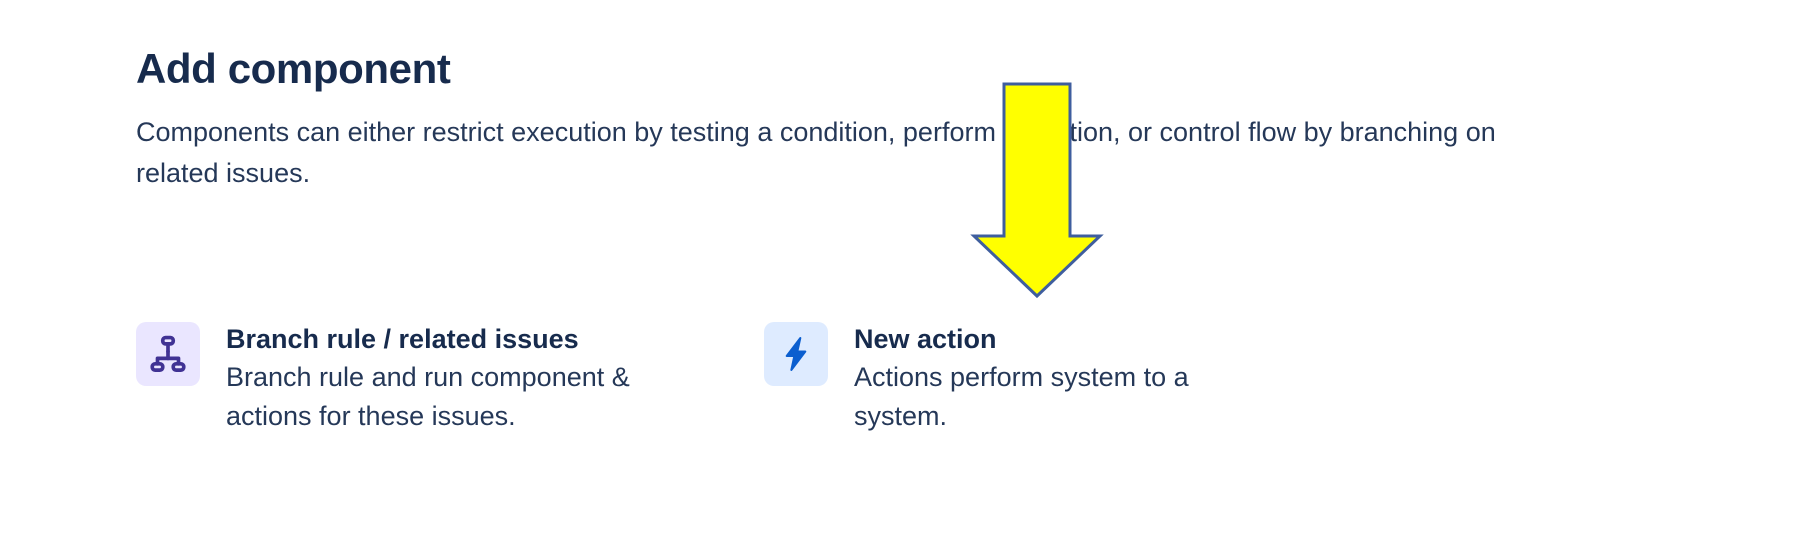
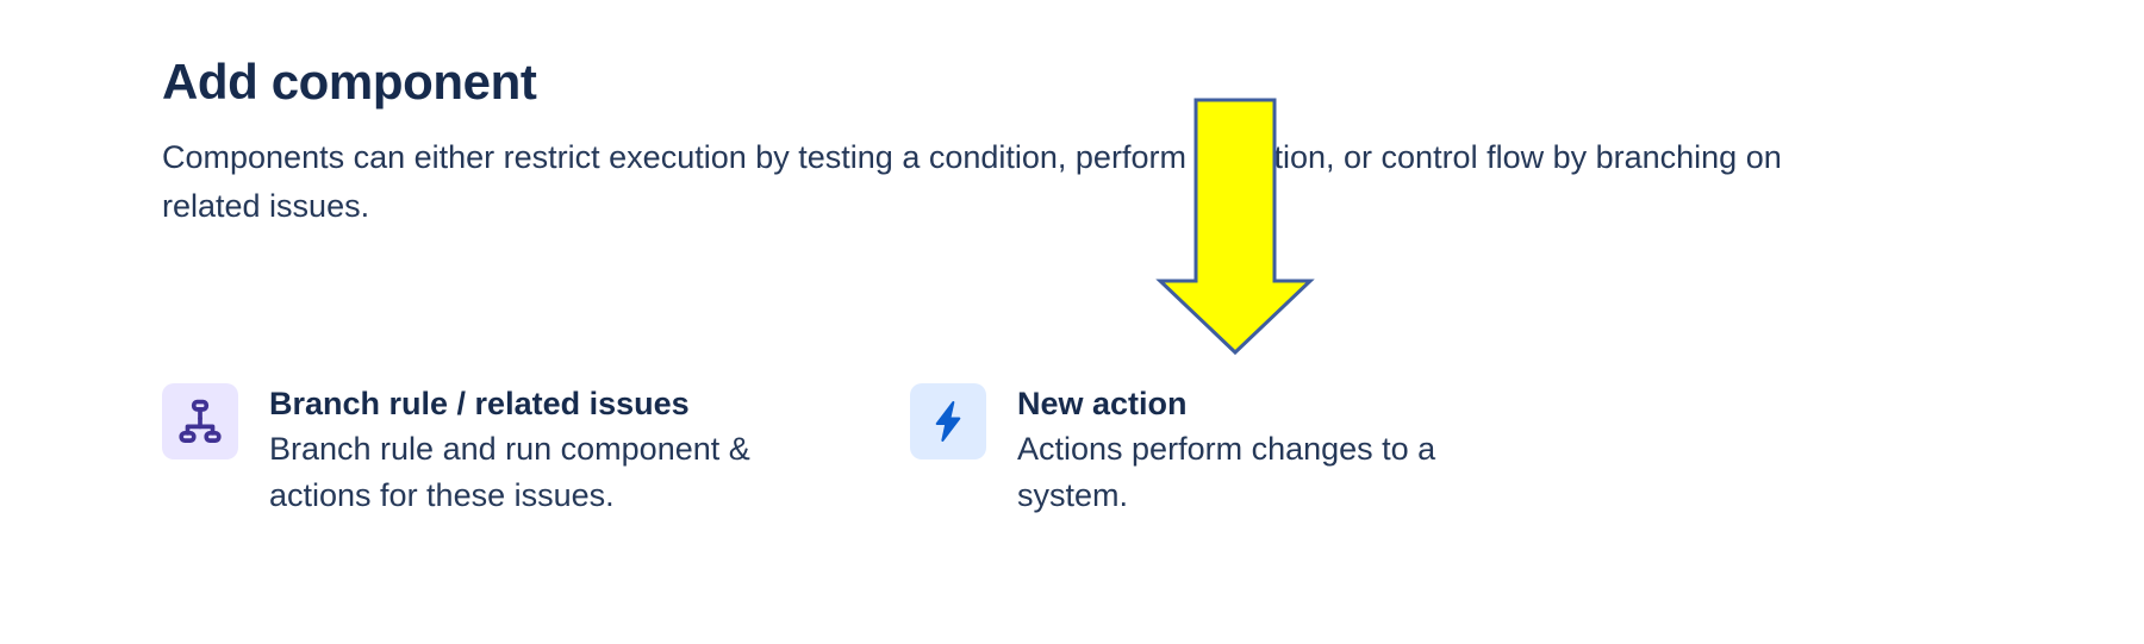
  Add component
  Components can either restrict execution by testing a condition, performtion, or control flow by branching on related issues.
  Branch rule / related issues
  Branch rule and run component & actions for these issues.
  New action
- Actions perform system to a system.
+ Actions perform changes to a system.
